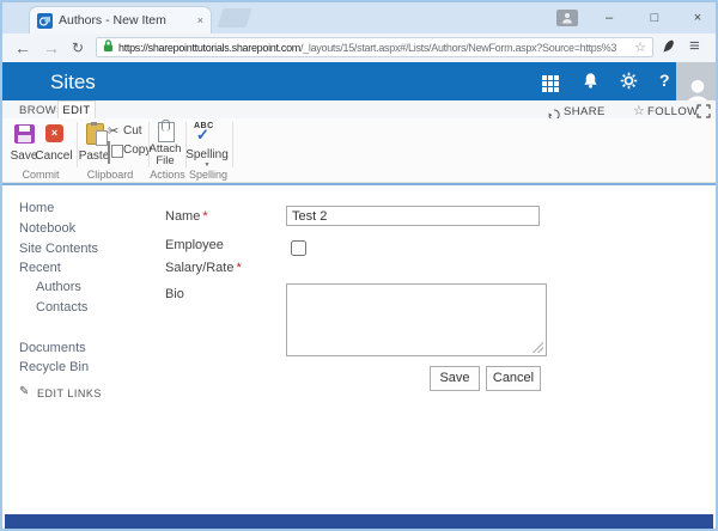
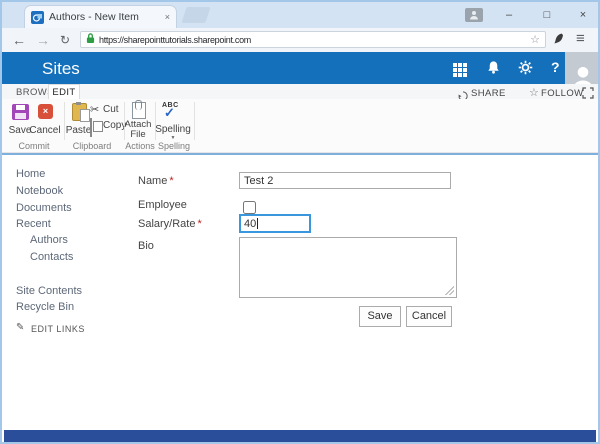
  Authors - New Item
  ×
  –
  □
  ×
  ←
  →
  ↻
  https://sharepointtutorials.sharepoint.com
- /_layouts/15/start.aspx#/Lists/Authors/NewForm.aspx?Source=https%3
  ☆
  ≡
  Sites
  ?
  EDIT
  SHARE
  ☆
  FOLLOW
  Save
  ×
  Cancel
  Paste
  ✂
  Cut
  Copy
  Attach
  File
  ✓
  Spelling
  Commit
  Clipboard
  Actions
  Spelling
  Home
  Notebook
- Site Contents
+ Documents
  Recent
  Authors
  Contacts
- Documents
+ Site Contents
  Recycle Bin
  ✎
  EDIT LINKS
  Name *
  Test 2
  Employee
  Salary/Rate *
+ 40
  Bio
  Save
  Cancel
